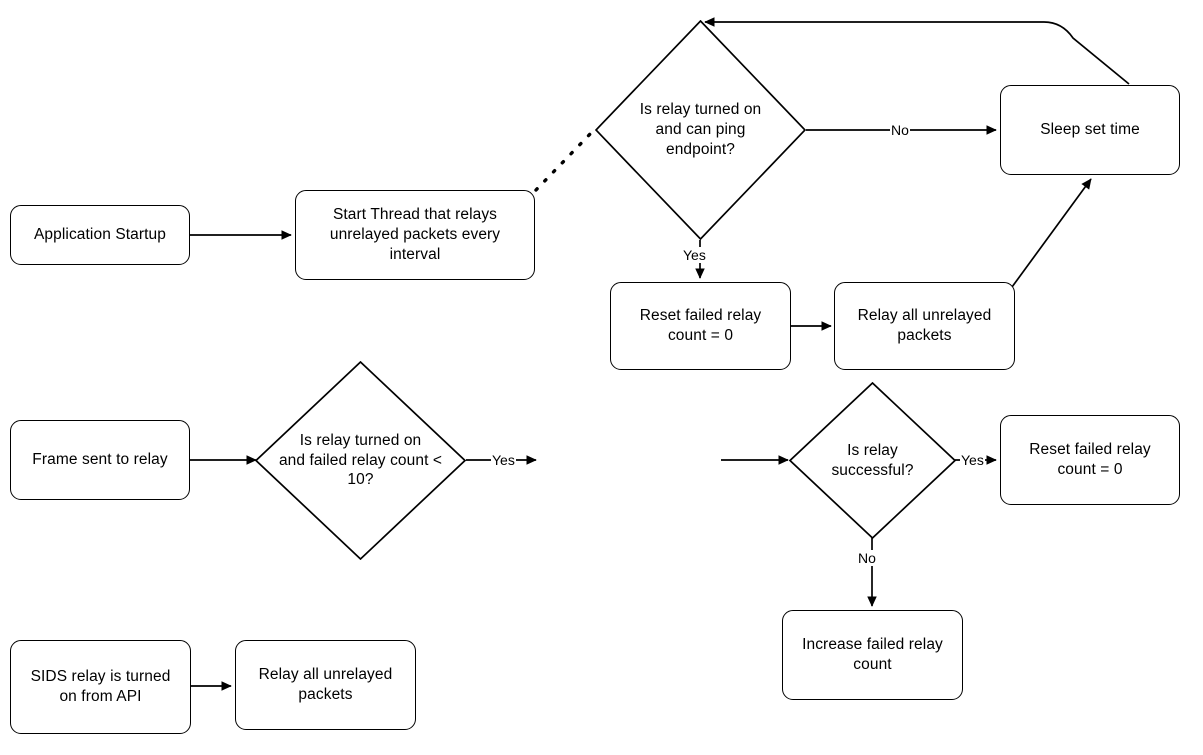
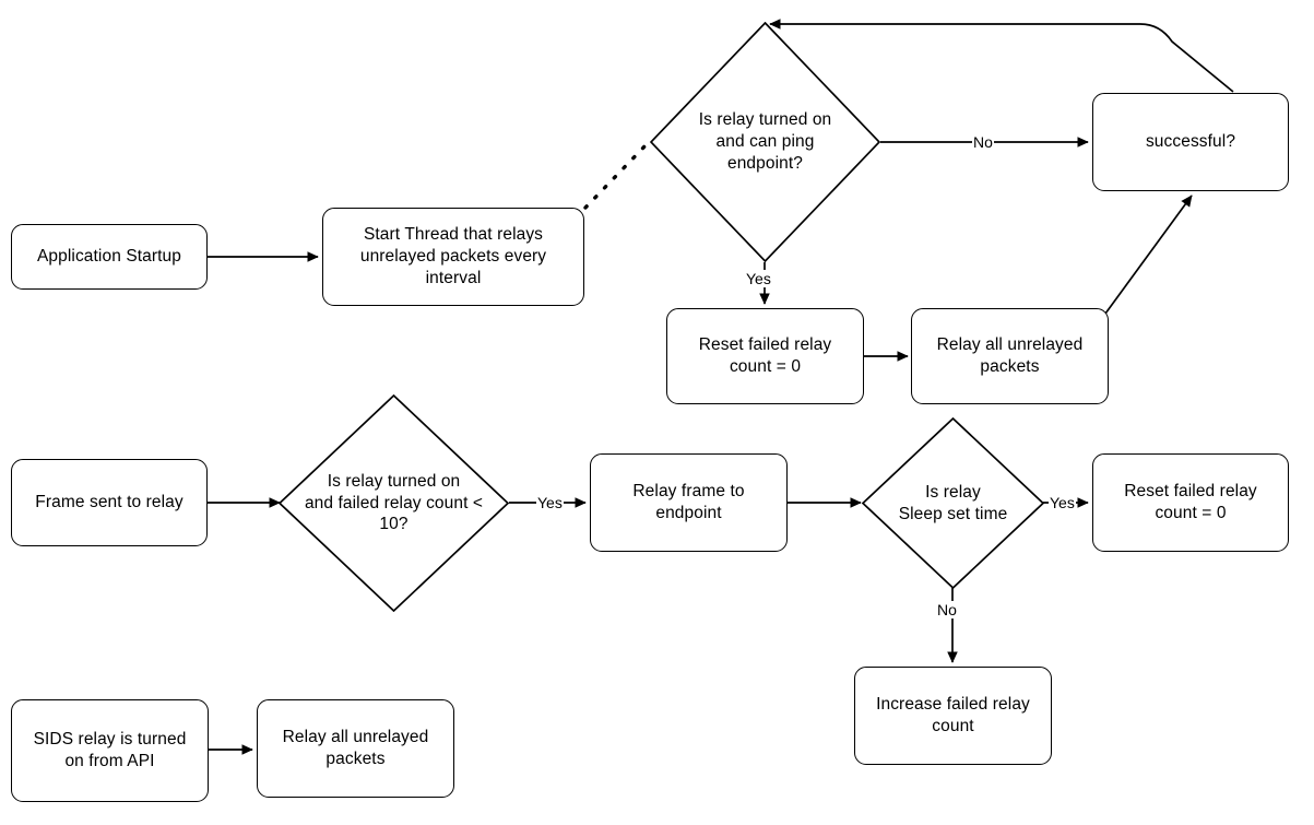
  Is relay turned on
  and can ping
  endpoint?
- Sleep set time
+ successful?
  Application Startup
  Start Thread that relays
  unrelayed packets every
  interval
  Reset failed relay
  count = 0
  Relay all unrelayed
  packets
  Frame sent to relay
  Is relay turned on
  and failed relay count <
  10?
+ Relay frame to
+ endpoint
  Is relay
- successful?
+ Sleep set time
  Reset failed relay
  count = 0
  Increase failed relay
  count
  SIDS relay is turned
  on from API
  Relay all unrelayed
  packets
  No
  Yes
  Yes
  Yes
  No
